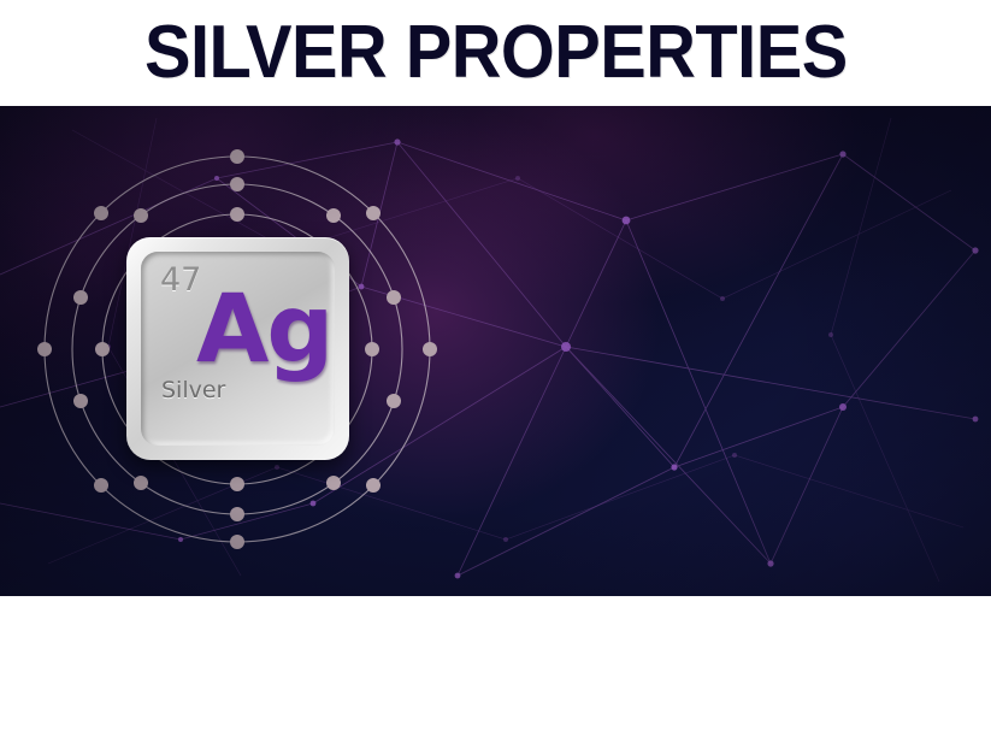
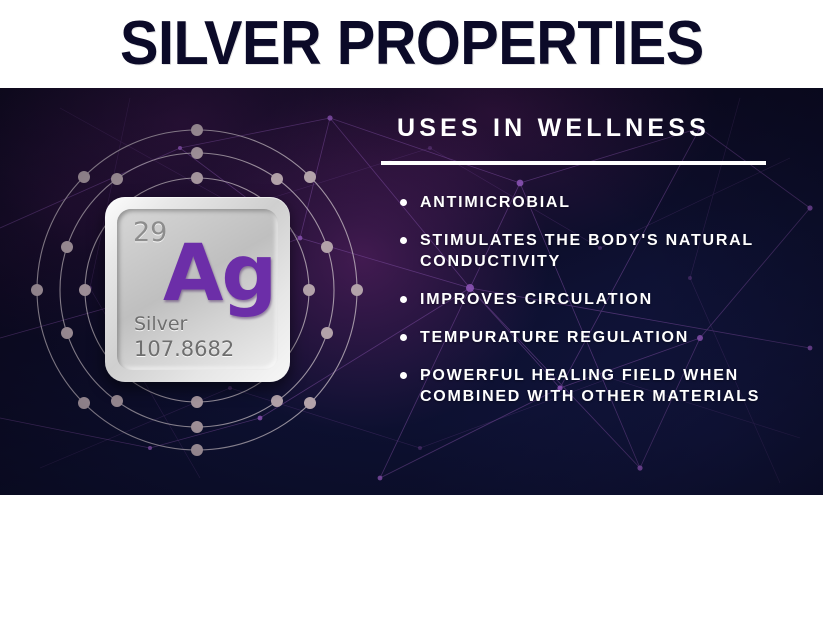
  SILVER PROPERTIES
- 47
+ 29
  Ag
  Silver
+ 107.8682
+ USES IN WELLNESS
+ ANTIMICROBIAL
+ STIMULATES THE BODY'S NATURAL CONDUCTIVITY
+ IMPROVES CIRCULATION
+ TEMPURATURE REGULATION
+ POWERFUL HEALING FIELD WHEN COMBINED WITH OTHER MATERIALS
